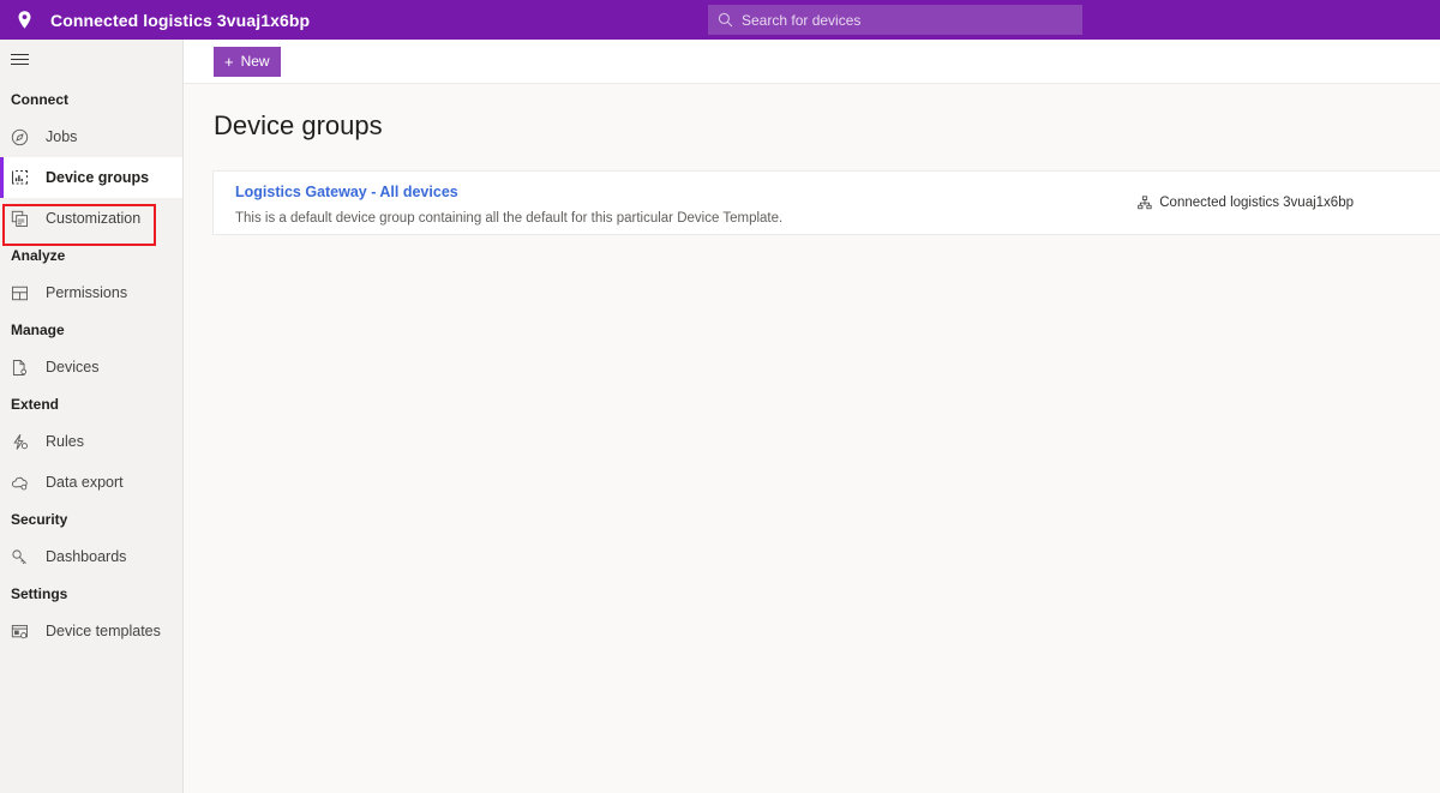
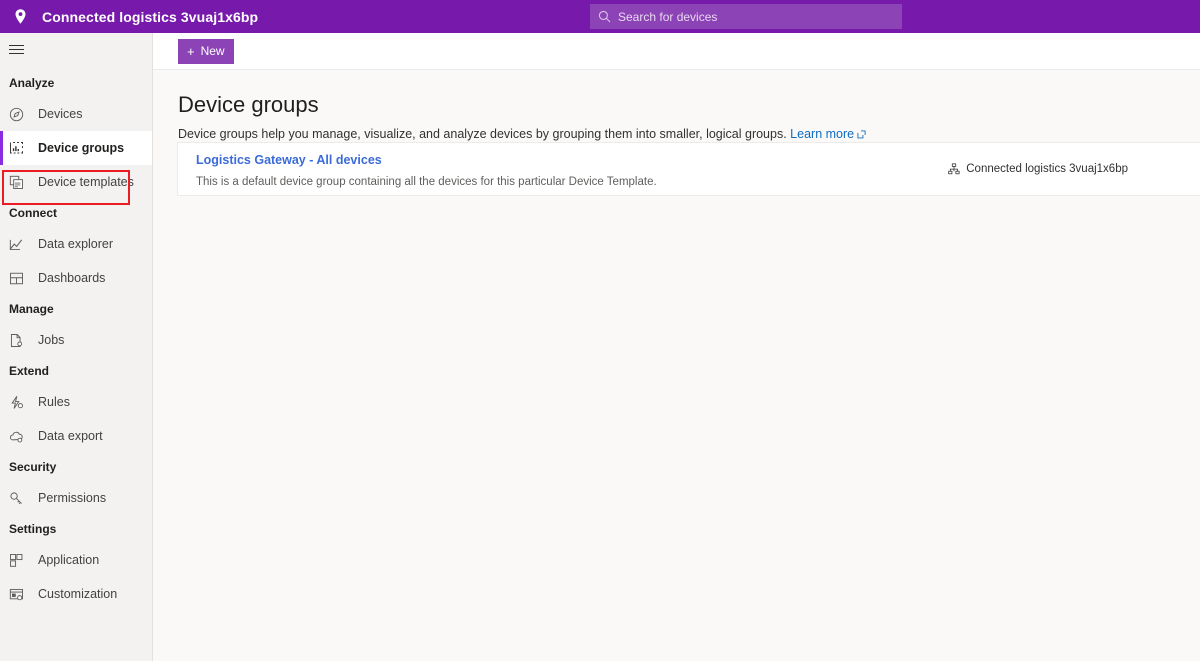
  Connected logistics 3vuaj1x6bp
  Search for devices
- Connect
+ Analyze
- Jobs
+ Devices
  Device groups
- Customization
+ Device templates
- Analyze
+ Connect
+ Data explorer
- Permissions
+ Dashboards
  Manage
- Devices
+ Jobs
  Extend
  Rules
  Data export
  Security
- Dashboards
+ Permissions
  Settings
+ Application
- Device templates
+ Customization
  +
  New
  Device groups
+ Device groups help you manage, visualize, and analyze devices by grouping them into smaller, logical groups. Learn more
  Logistics Gateway - All devices
- This is a default device group containing all the default for this particular Device Template.
+ This is a default device group containing all the devices for this particular Device Template.
  Connected logistics 3vuaj1x6bp
